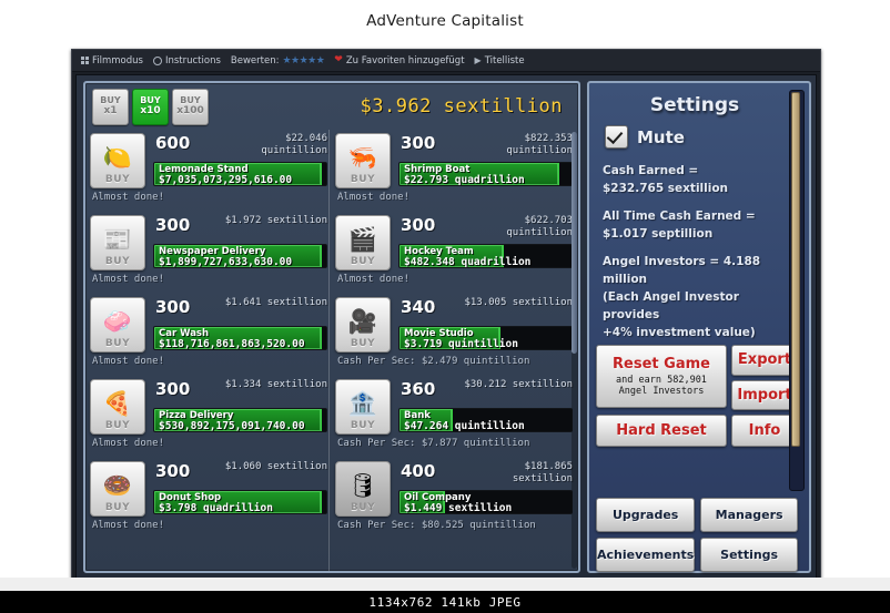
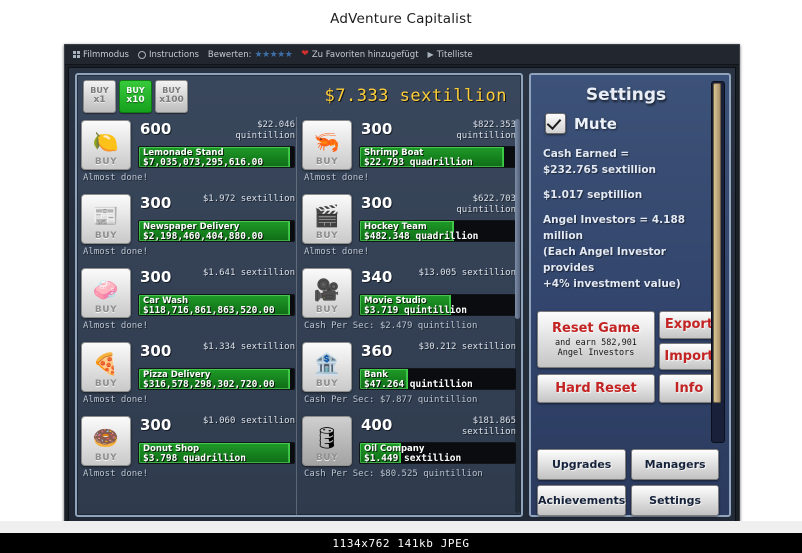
  AdVenture Capitalist
  Filmmodus
  Instructions
  Bewerten:
  ★★★★★
  ❤
  Zu Favoriten hinzugefügt
  ▶
  Titelliste
  BUY
  x1
  BUY
  x10
  BUY
  x100
- $3.962 sextillion
+ $7.333 sextillion
  🍋
  BUY
  600
  $22.046
  quintillion
  Lemonade Stand
  $7,035,073,295,616.00
  Almost done!
  📰
  BUY
  300
  $1.972 sextillion
  Newspaper Delivery
- $1,899,727,633,630.00
+ $2,198,460,404,880.00
  Almost done!
  🧼
  BUY
  300
  $1.641 sextillion
  Car Wash
  $118,716,861,863,520.00
  Almost done!
  🍕
  BUY
  300
  $1.334 sextillion
  Pizza Delivery
- $530,892,175,091,740.00
+ $316,578,298,302,720.00
  Almost done!
  🍩
  BUY
  300
  $1.060 sextillion
  Donut Shop
  $3.798 quadrillion
  Almost done!
  🦐
  BUY
  300
  $822.353
  quintillion
  Shrimp Boat
  $22.793 quadrillion
  Almost done!
  🎬
  BUY
  300
  $622.703
  quintillion
  Hockey Team
  $482.348 quadrillion
  Almost done!
  🎥
  BUY
  340
  $13.005 sextillion
  Movie Studio
  $3.719 quintillion
  Cash Per Sec: $2.479 quintillion
  🏦
  BUY
  360
  $30.212 sextillion
  Bank
  $47.264 quintillion
  Cash Per Sec: $7.877 quintillion
  🛢
  BUY
  400
  $181.865
  sextillion
  Oil Company
  $1.449 sextillion
  Cash Per Sec: $80.525 quintillion
  Settings
  Mute
  Cash Earned =
  $232.765 sextillion
- All Time Cash Earned =
  $1.017 septillion
  Angel Investors = 4.188 million
  (Each Angel Investor provides
  +4% investment value)
  Reset Game
  and earn 582,901
  Angel Investors
  Export
  Impor
  Hard Reset
  Info
  Upgrades
  Managers
  Achievements
  Settings
  1134x762 141kb JPEG
